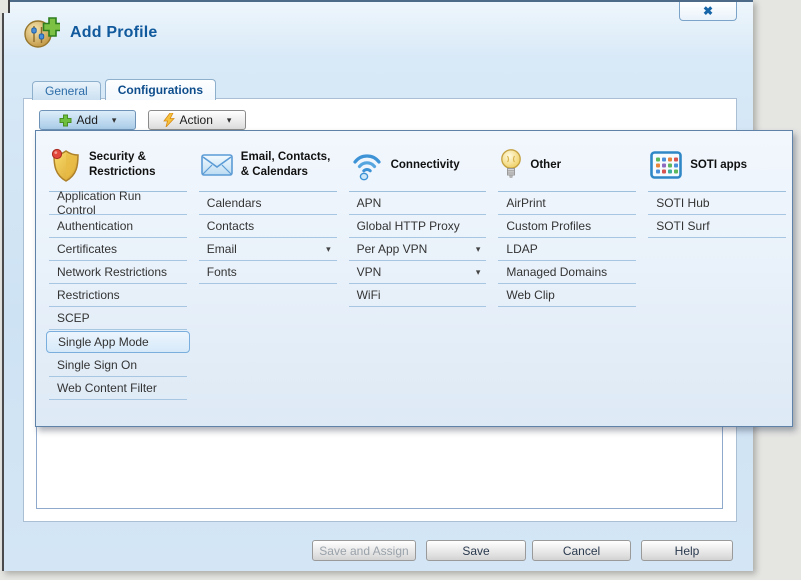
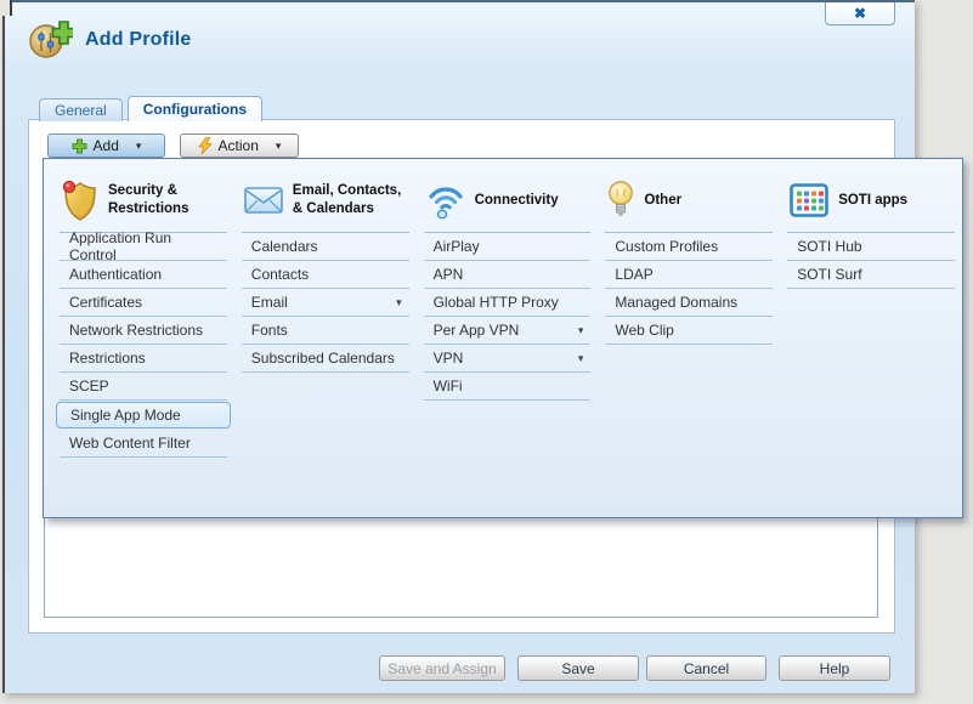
  ✖
  Add Profile
  General
  Configurations
  Add
  ▾
  Action
  ▾
  Save and Assign
  Save
  Cancel
  Help
  Security & Restrictions
  Application Run Control
  Authentication
  Certificates
  Network Restrictions
  Restrictions
  SCEP
  Single App Mode
- Single Sign On
  Web Content Filter
  Email, Contacts, & Calendars
  Calendars
  Contacts
  Email
  ▾
  Fonts
+ Subscribed Calendars
  Connectivity
+ AirPlay
  APN
  Global HTTP Proxy
  Per App VPN
  ▾
  VPN
  ▾
  WiFi
  Other
- AirPrint
  Custom Profiles
  LDAP
  Managed Domains
  Web Clip
  SOTI apps
  SOTI Hub
  SOTI Surf
